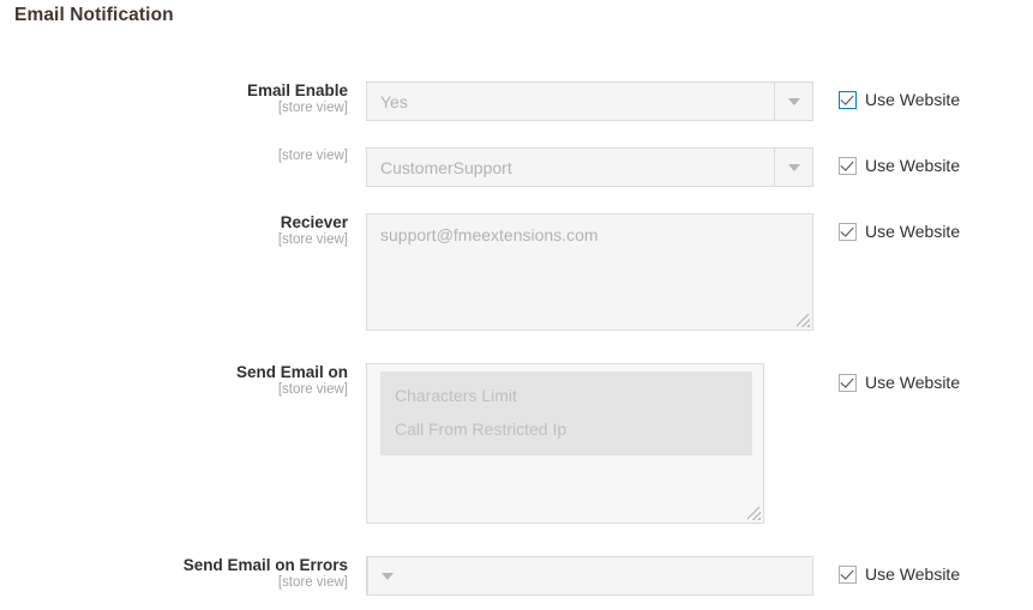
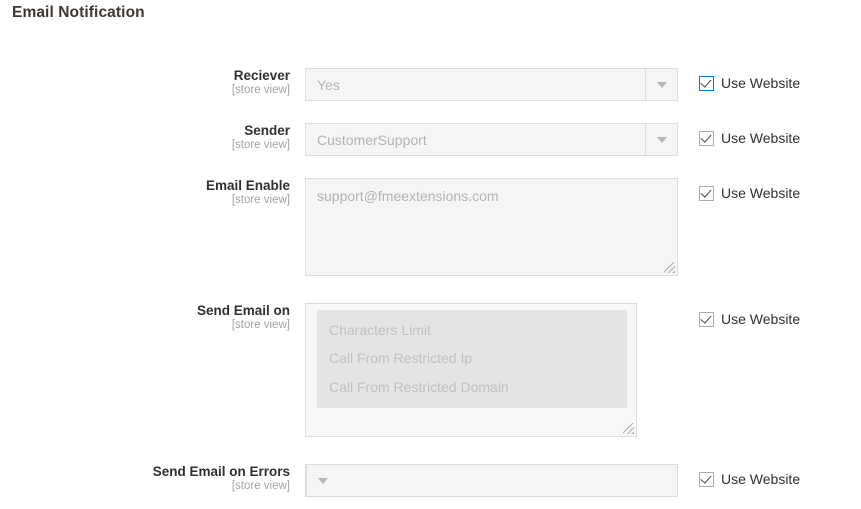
  Email Notification
- Email Enable
+ Reciever
  [store view]
  Yes
  Use Website
+ Sender
  [store view]
  CustomerSupport
  Use Website
- Reciever
+ Email Enable
  [store view]
  support@fmeextensions.com
  Use Website
  Send Email on
  [store view]
  Characters Limit
  Call From Restricted Ip
+ Call From Restricted Domain
  Use Website
  Send Email on Errors
  [store view]
  Use Website
